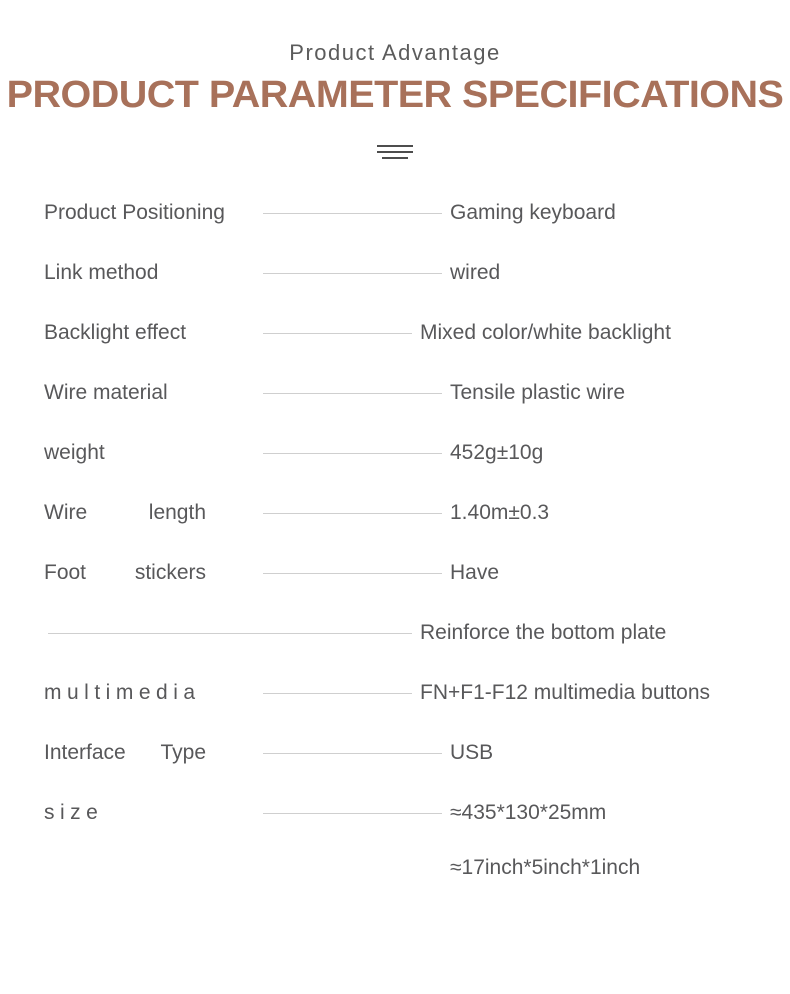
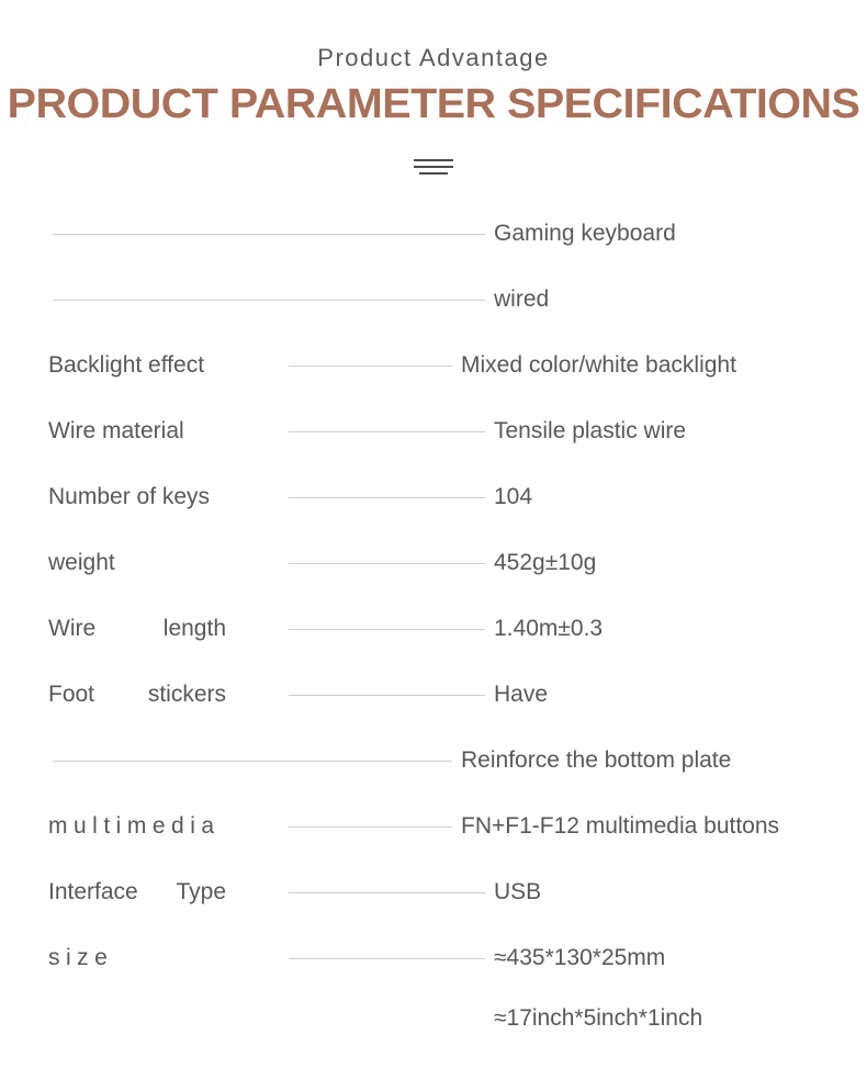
  Product Advantage
  PRODUCT PARAMETER SPECIFICATIONS
- Product Positioning
  Gaming keyboard
- Link method
  wired
  Backlight effect
  Mixed color/white backlight
  Wire material
  Tensile plastic wire
+ Number of keys
+ 104
  weight
  452g±10g
  Wire
  length
  1.40m±0.3
  Foot
  stickers
  Have
  Reinforce the bottom plate
  multimedia
  FN+F1-F12 multimedia buttons
  Interface
  Type
  USB
  size
  ≈435*130*25mm
  ≈17inch*5inch*1inch
